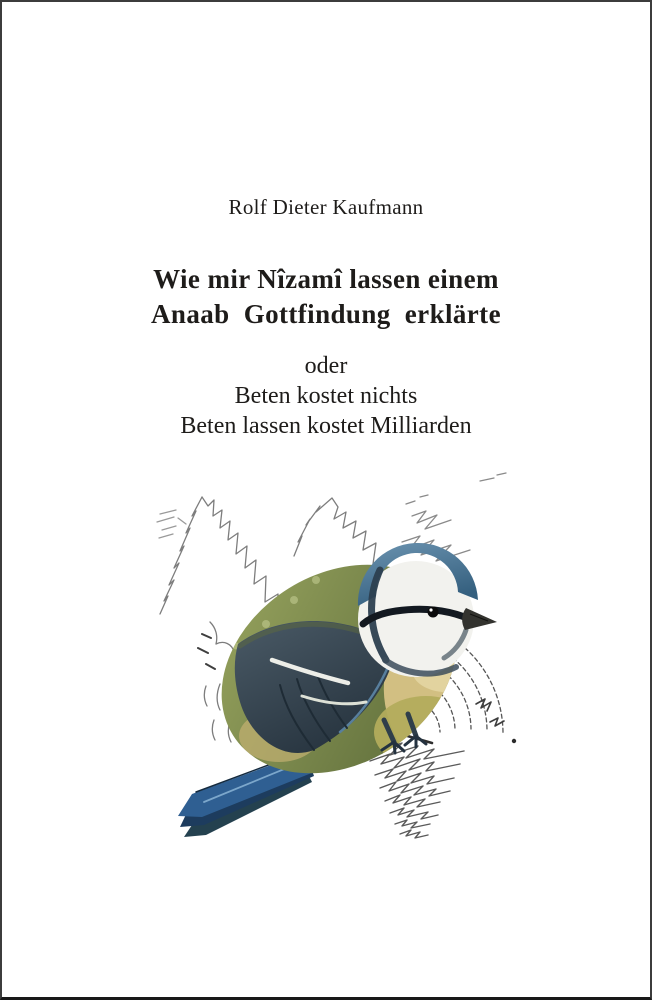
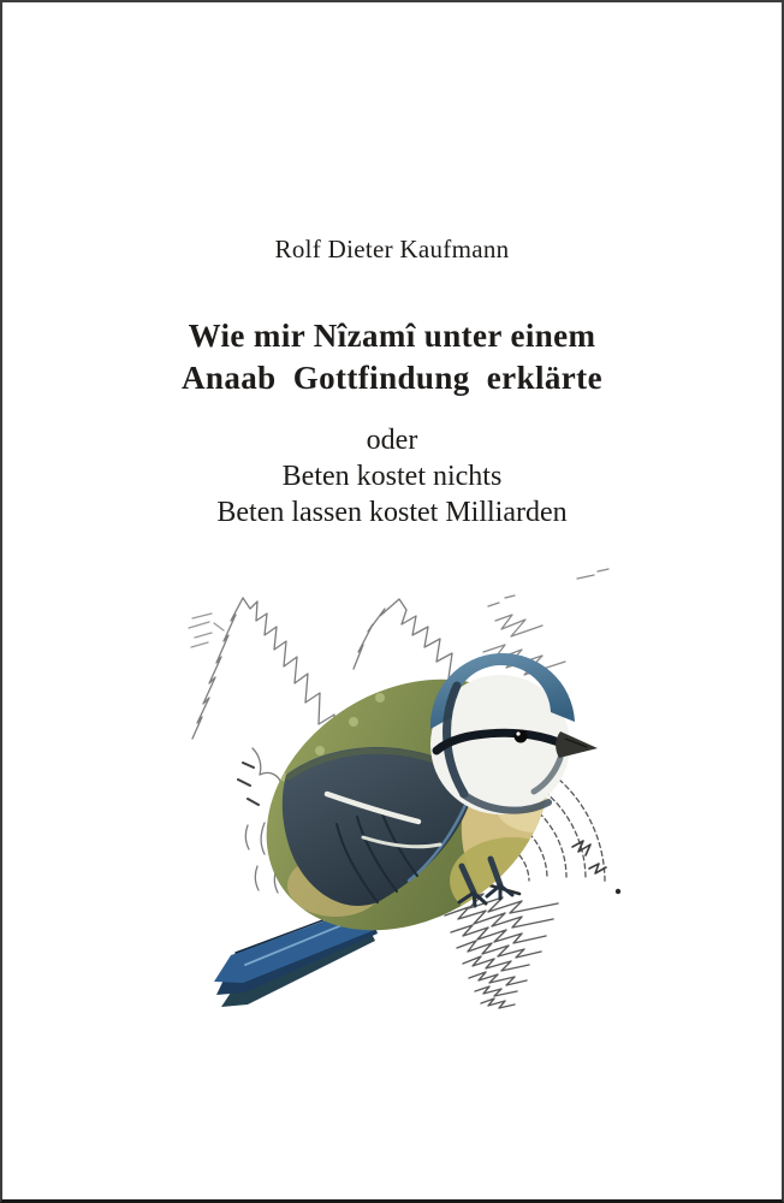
  Rolf Dieter Kaufmann
- Wie mir Nîzamî lassen einem
+ Wie mir Nîzamî unter einem
  Anaab Gottfindung erklärte
  oder
  Beten kostet nichts
  Beten lassen kostet Milliarden
